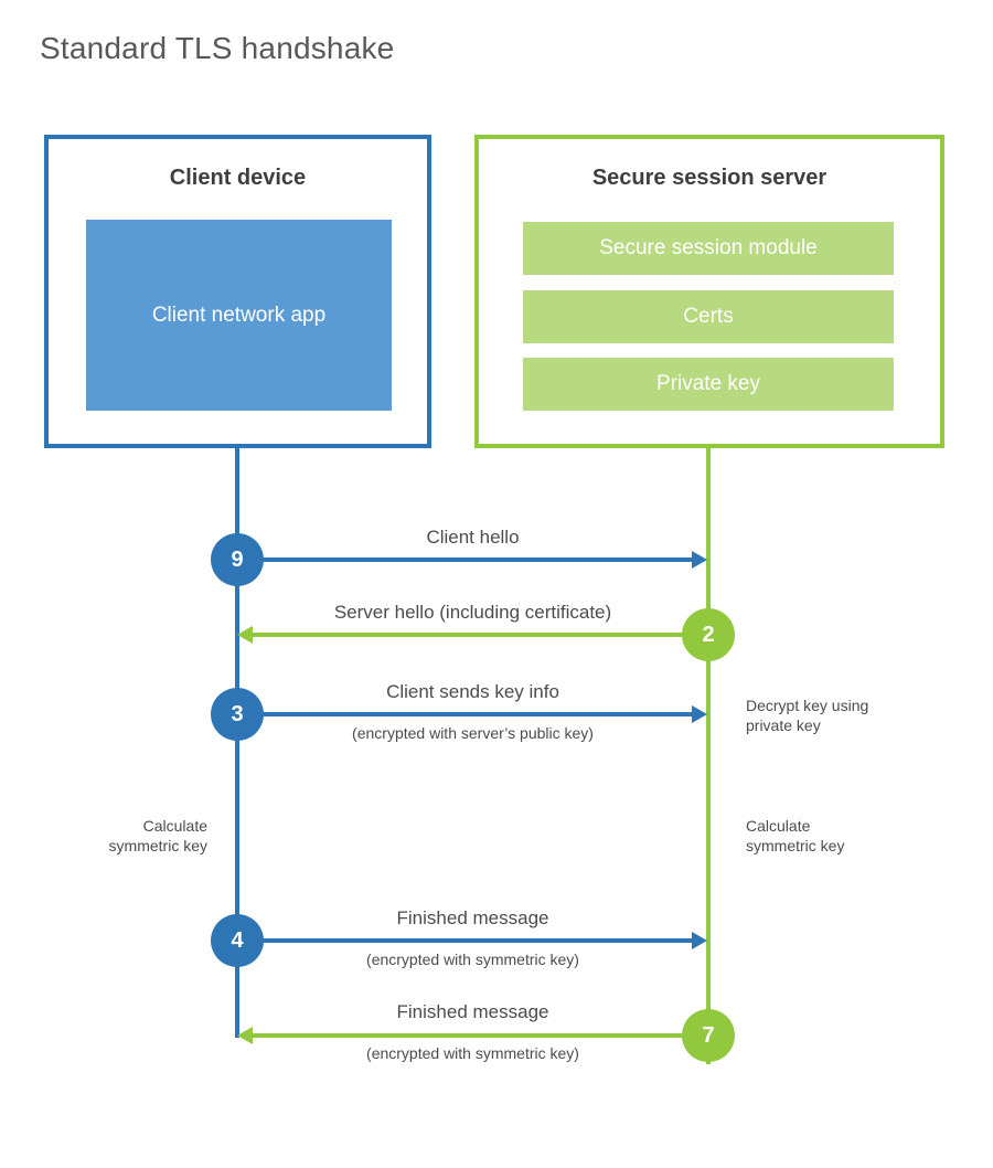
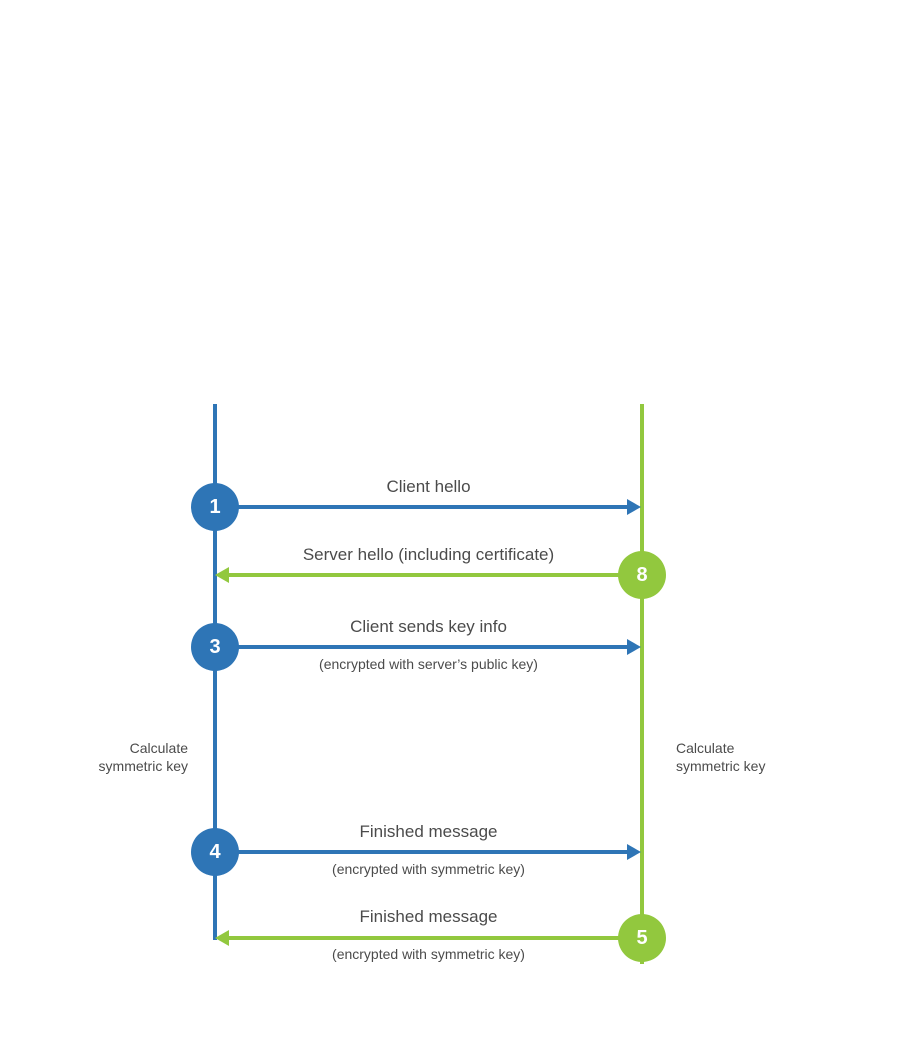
- Standard TLS handshake
- Client device
- Client network app
- Secure session server
- Secure session module
- Certs
- Private key
  Client hello
- 9
+ 1
  Server hello (including certificate)
- 2
+ 8
  Client sends key info
  (encrypted with server’s public key)
  3
  Finished message
  (encrypted with symmetric key)
  4
  Finished message
  (encrypted with symmetric key)
- 7
+ 5
- Decrypt key using
- private key
  Calculate
  symmetric key
  Calculate
  symmetric key
